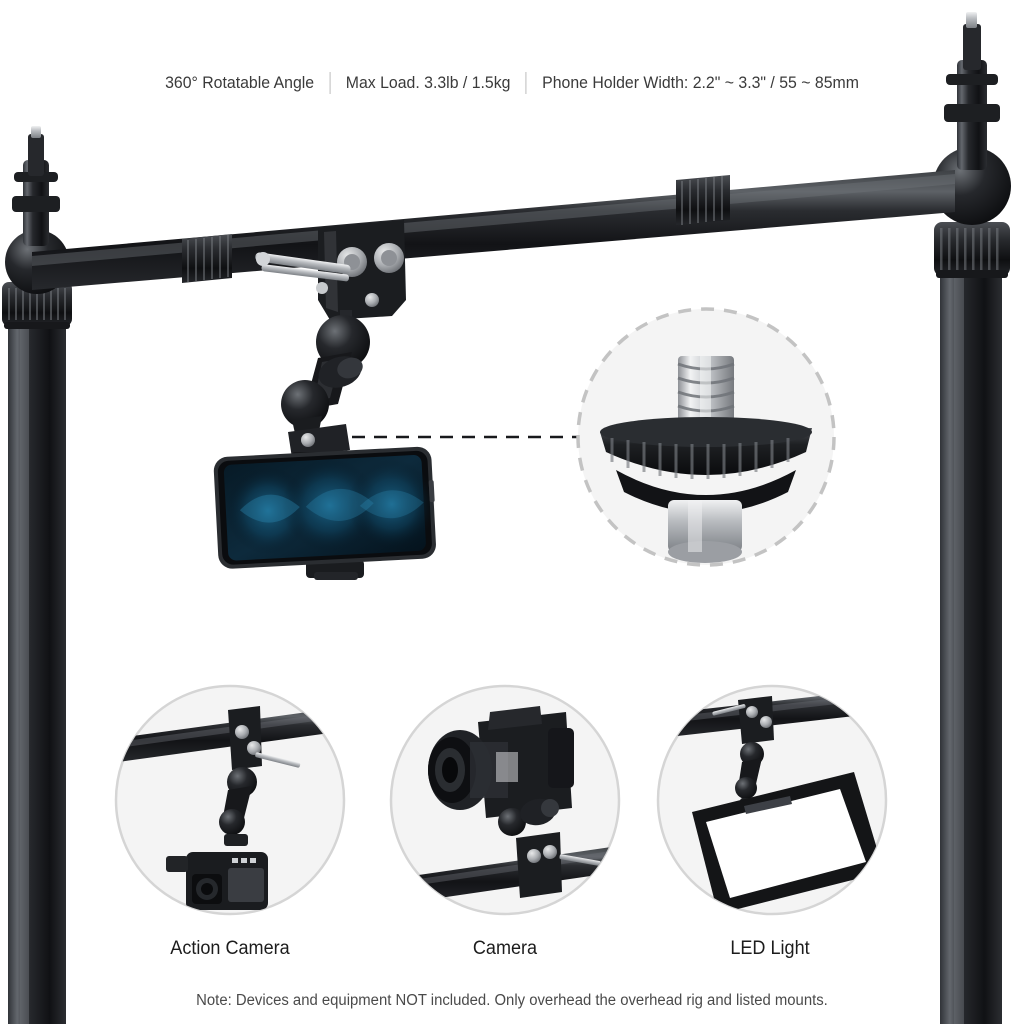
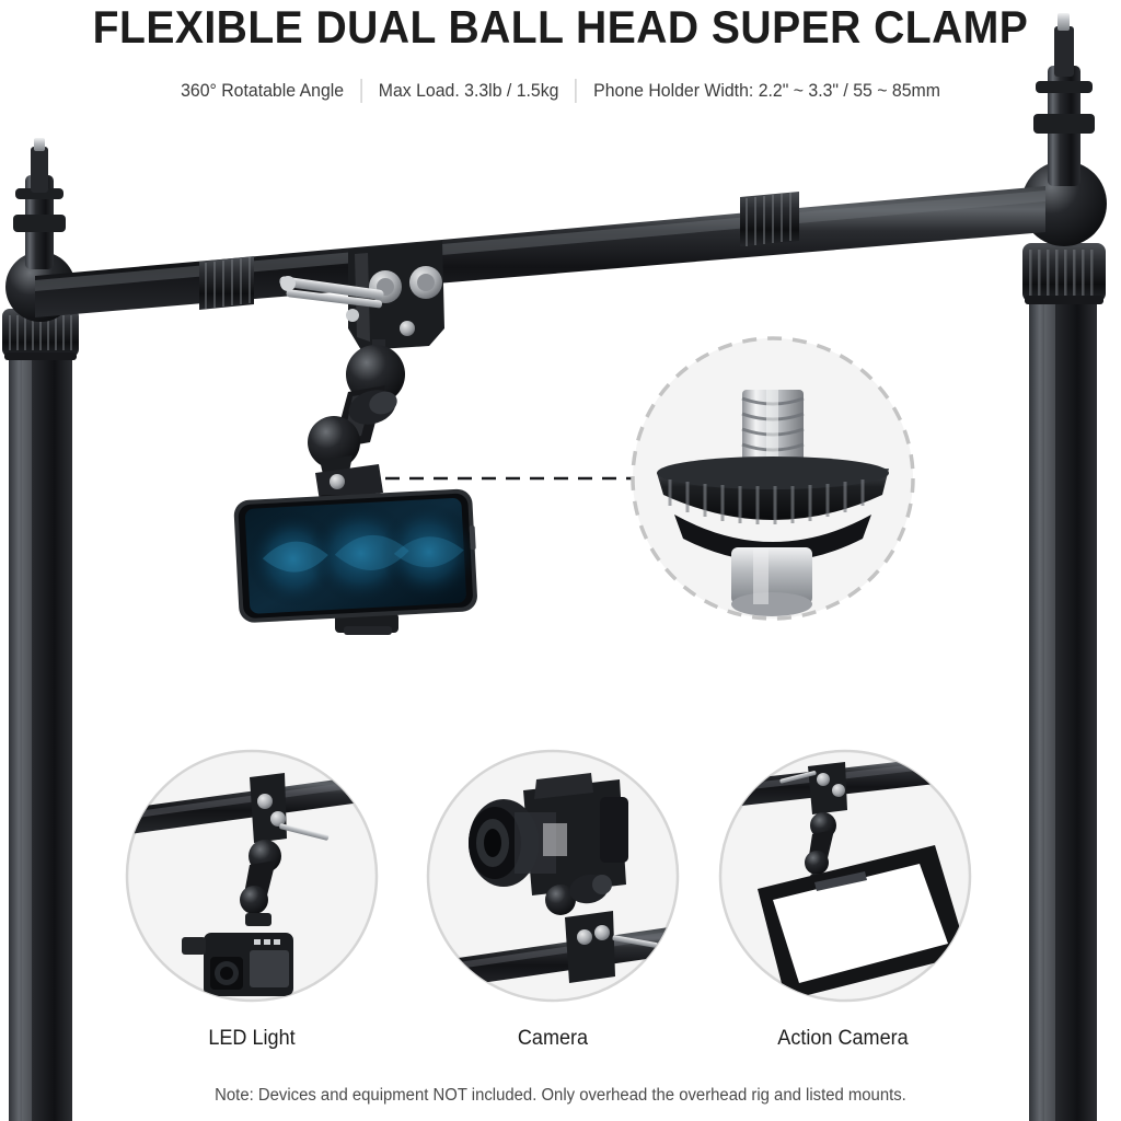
+ FLEXIBLE DUAL BALL HEAD SUPER CLAMP
  360° Rotatable Angle
  Max Load. 3.3lb / 1.5kg
  Phone Holder Width: 2.2" ~ 3.3" / 55 ~ 85mm
- Action Camera
+ LED Light
  Camera
- LED Light
+ Action Camera
  Note: Devices and equipment NOT included. Only overhead the overhead rig and listed mounts.
